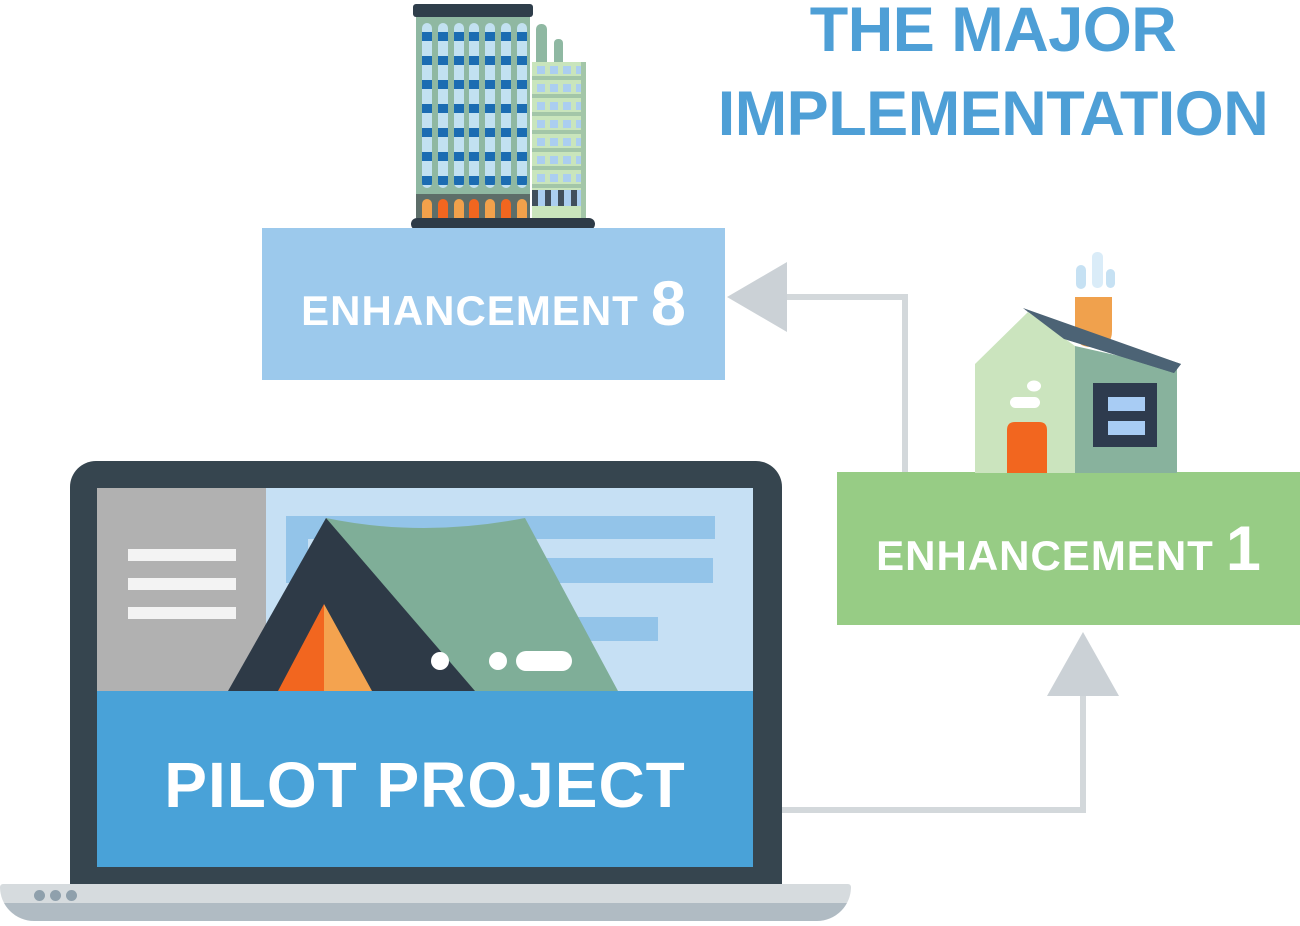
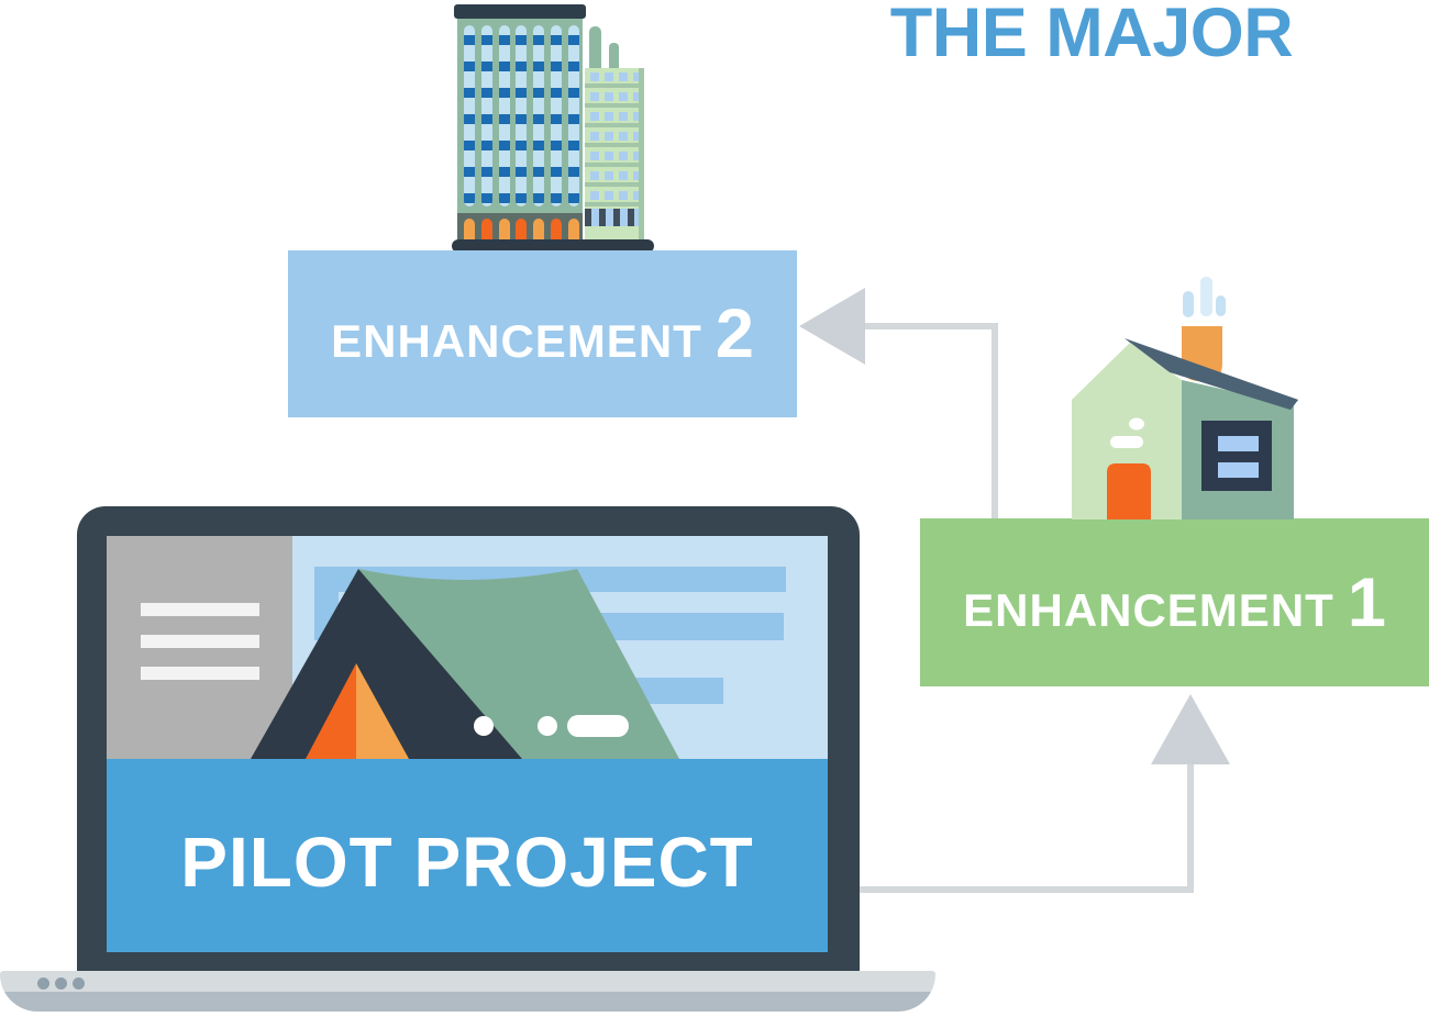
  THE MAJOR
- IMPLEMENTATION
  ENHANCEMENT
- 8
+ 2
  ENHANCEMENT
  1
  PILOT PROJECT
